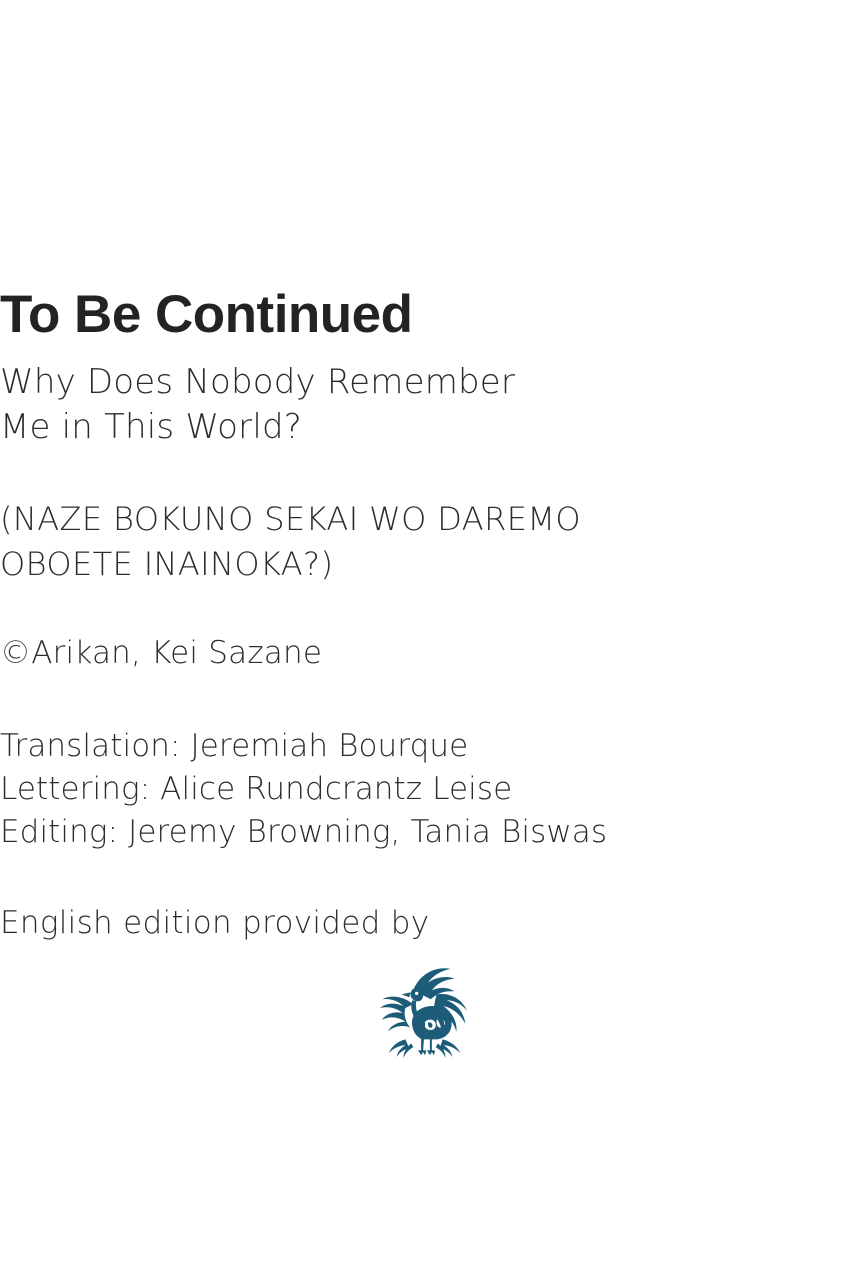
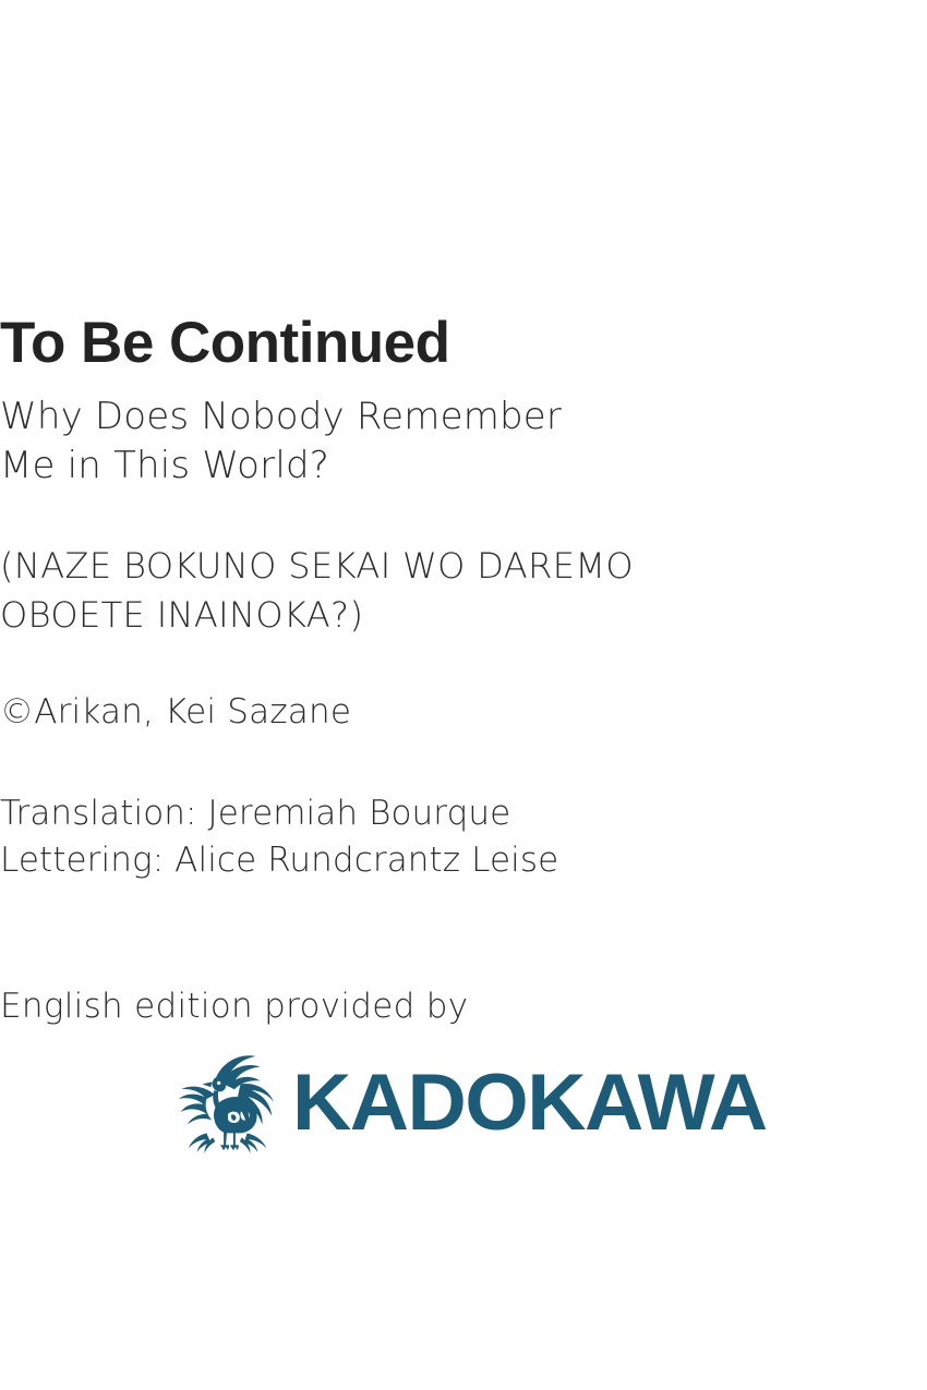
  To Be Continued
  Why Does Nobody Remember
  Me in This World?
  (NAZE BOKUNO SEKAI WO DAREMO
  OBOETE INAINOKA?)
  ©Arikan, Kei Sazane
  Translation: Jeremiah Bourque
  Lettering: Alice Rundcrantz Leise
- Editing: Jeremy Browning, Tania Biswas
  English edition provided by
+ KADOKAWA
